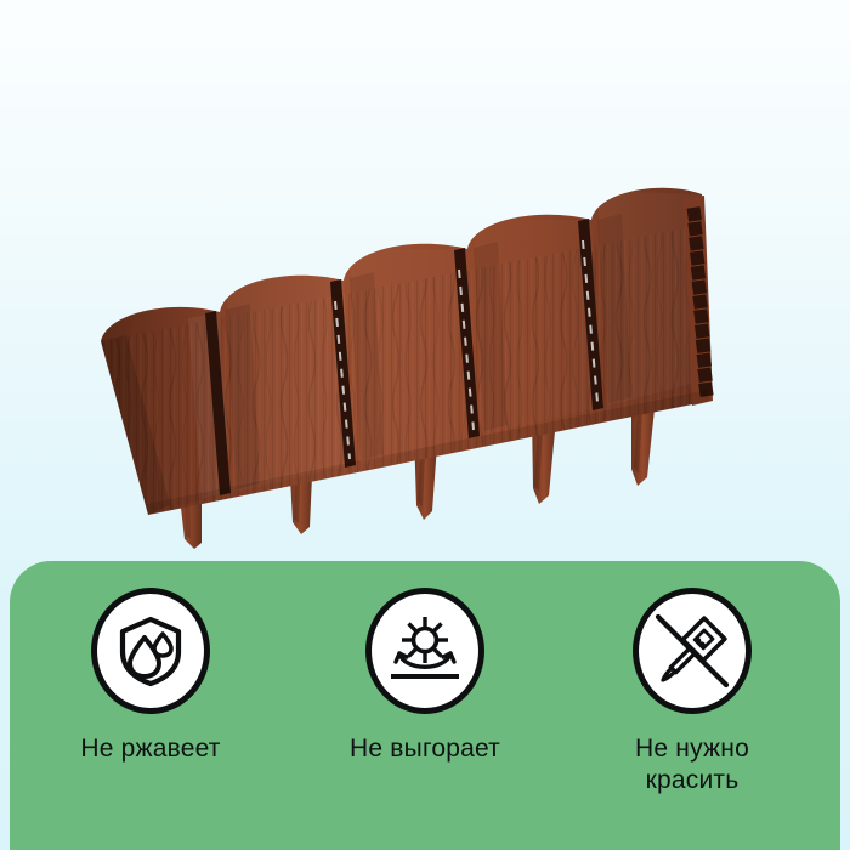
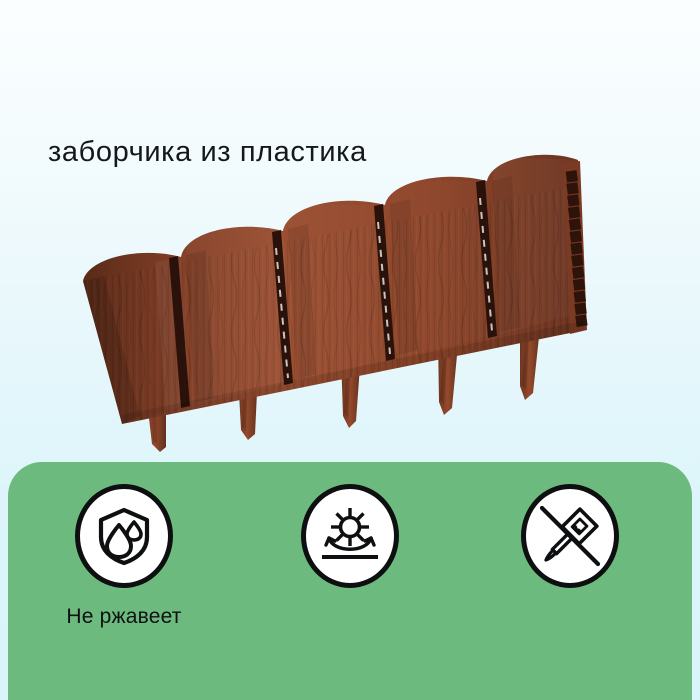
+ заборчика из пластика
  Не ржавеет
- Не выгорает
- Не нужно
- красить
